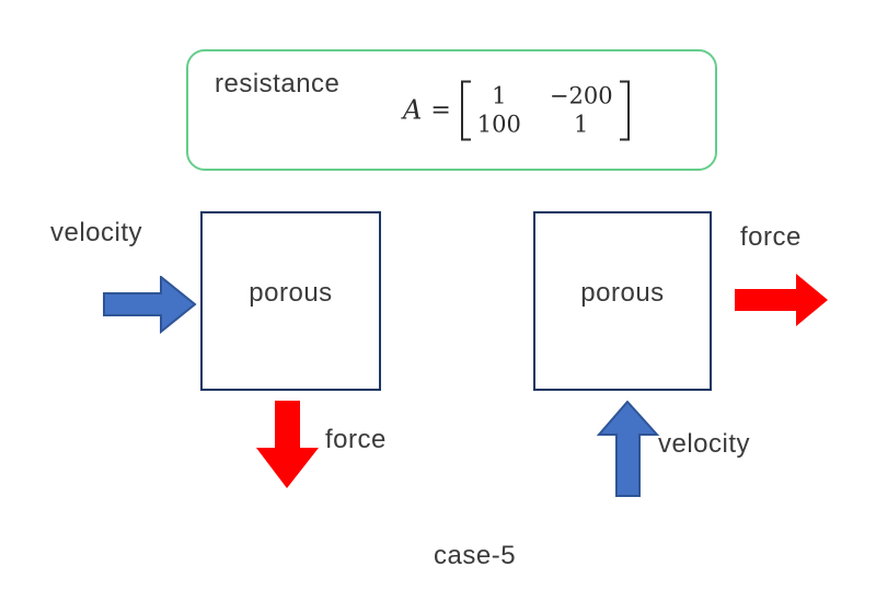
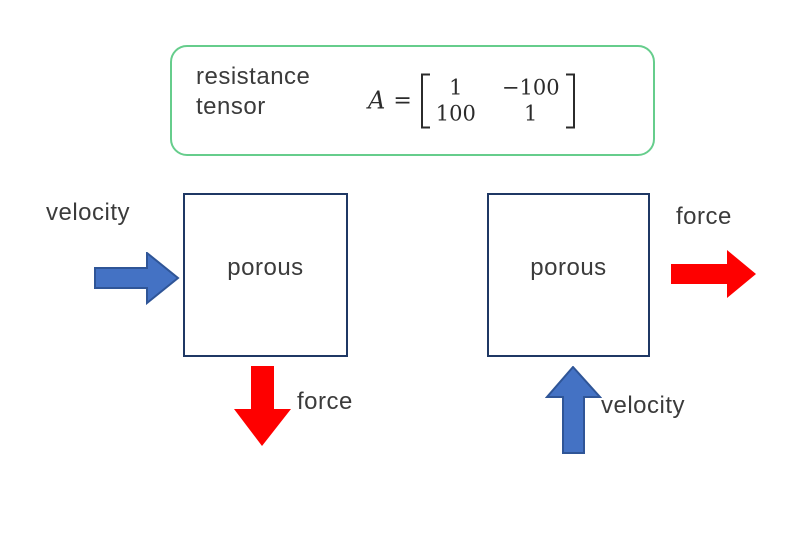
  resistance
+ tensor
  A
  =
  1
- −200
+ −100
  100
  1
  velocity
  porous
  force
  porous
  force
  velocity
- case-5
